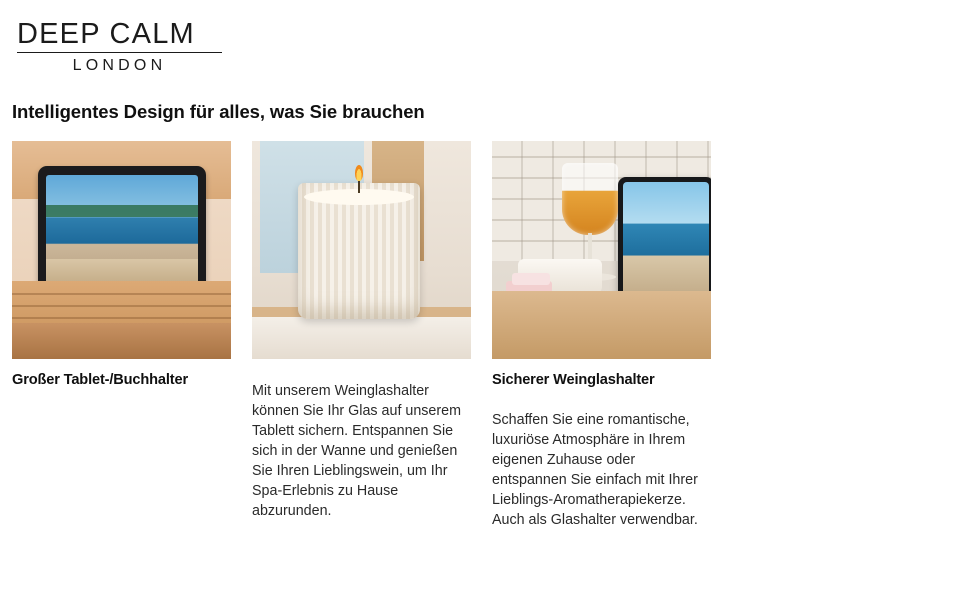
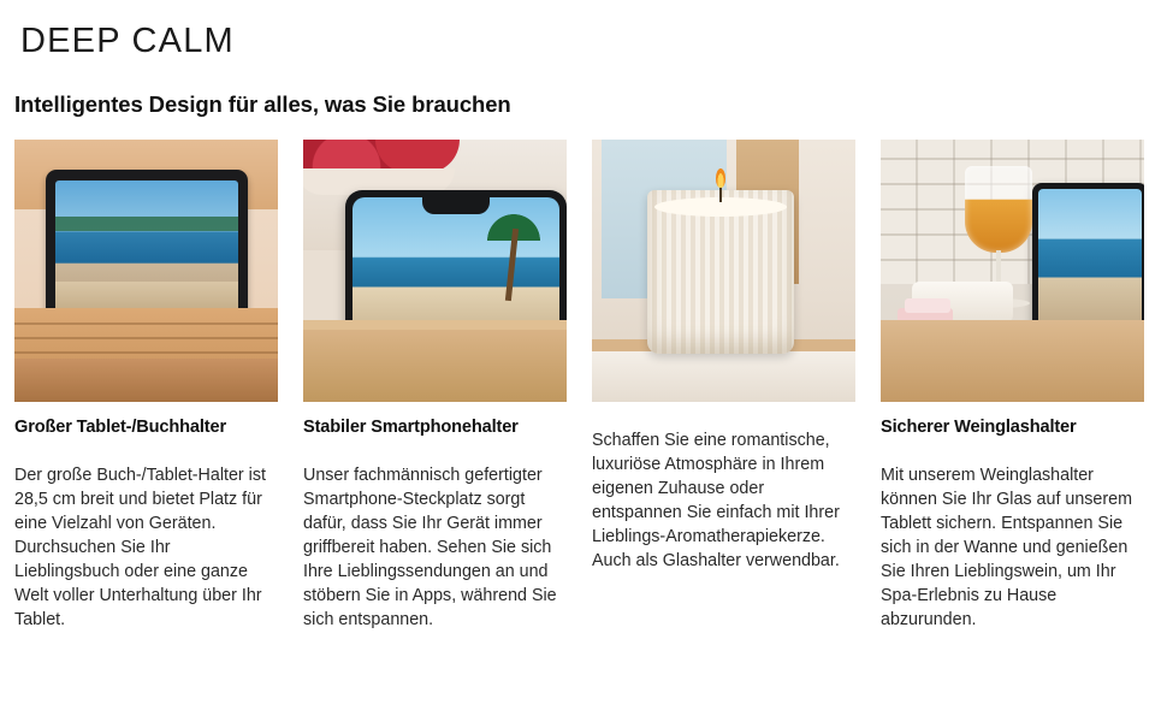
  DEEP CALM
- LONDON
  Intelligentes Design für alles, was Sie brauchen
  Großer Tablet-/Buchhalter
+ Der große Buch-/Tablet-Halter ist 28,5 cm breit und bietet Platz für eine Vielzahl von Geräten. Durchsuchen Sie Ihr Lieblingsbuch oder eine ganze Welt voller Unterhaltung über Ihr Tablet.
+ Stabiler Smartphonehalter
+ Unser fachmännisch gefertigter Smartphone-Steckplatz sorgt dafür, dass Sie Ihr Gerät immer griffbereit haben. Sehen Sie sich Ihre Lieblingssendungen an und stöbern Sie in Apps, während Sie sich entspannen.
- Mit unserem Weinglashalter können Sie Ihr Glas auf unserem Tablett sichern. Entspannen Sie sich in der Wanne und genießen Sie Ihren Lieblingswein, um Ihr Spa-Erlebnis zu Hause abzurunden.
+ Schaffen Sie eine romantische, luxuriöse Atmosphäre in Ihrem eigenen Zuhause oder entspannen Sie einfach mit Ihrer Lieblings-Aromatherapiekerze. Auch als Glashalter verwendbar.
  Sicherer Weinglashalter
- Schaffen Sie eine romantische, luxuriöse Atmosphäre in Ihrem eigenen Zuhause oder entspannen Sie einfach mit Ihrer Lieblings-Aromatherapiekerze. Auch als Glashalter verwendbar.
+ Mit unserem Weinglashalter können Sie Ihr Glas auf unserem Tablett sichern. Entspannen Sie sich in der Wanne und genießen Sie Ihren Lieblingswein, um Ihr Spa-Erlebnis zu Hause abzurunden.
